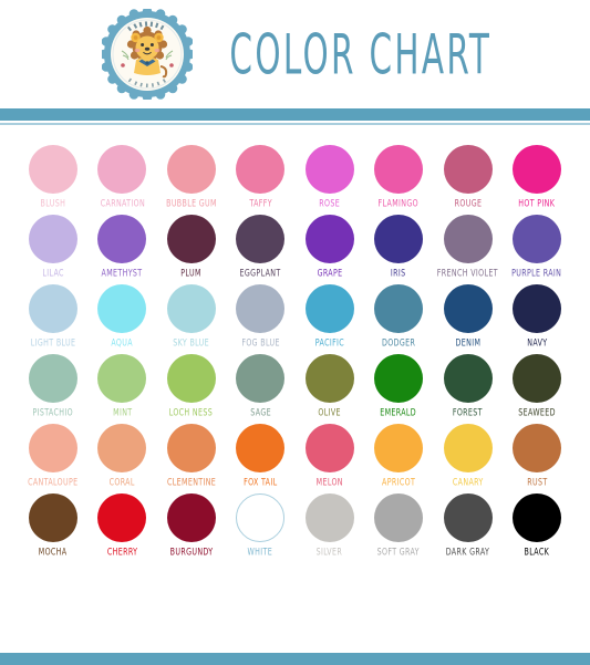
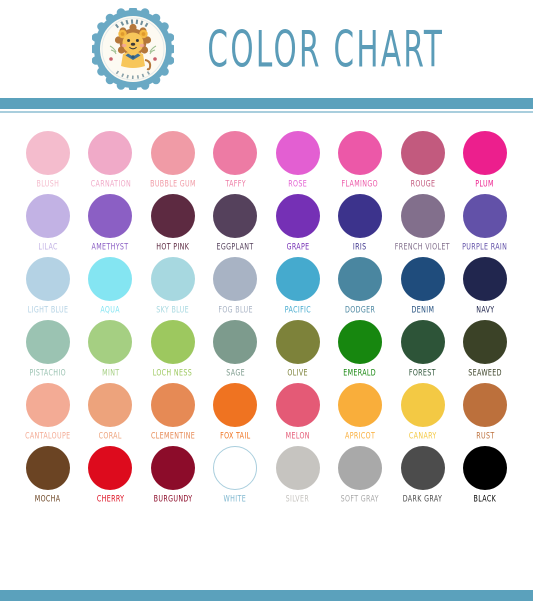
  COLOR CHART
  BLUSH
  CARNATION
  BUBBLE GUM
  TAFFY
  ROSE
  FLAMINGO
  ROUGE
- HOT PINK
+ PLUM
  LILAC
  AMETHYST
- PLUM
+ HOT PINK
  EGGPLANT
  GRAPE
  IRIS
  FRENCH VIOLET
  PURPLE RAIN
  LIGHT BLUE
  AQUA
  SKY BLUE
  FOG BLUE
  PACIFIC
  DODGER
  DENIM
  NAVY
  PISTACHIO
  MINT
  LOCH NESS
  SAGE
  OLIVE
  EMERALD
  FOREST
  SEAWEED
  CANTALOUPE
  CORAL
  CLEMENTINE
  FOX TAIL
  MELON
  APRICOT
  CANARY
  RUST
  MOCHA
  CHERRY
  BURGUNDY
  WHITE
  SILVER
  SOFT GRAY
  DARK GRAY
  BLACK
